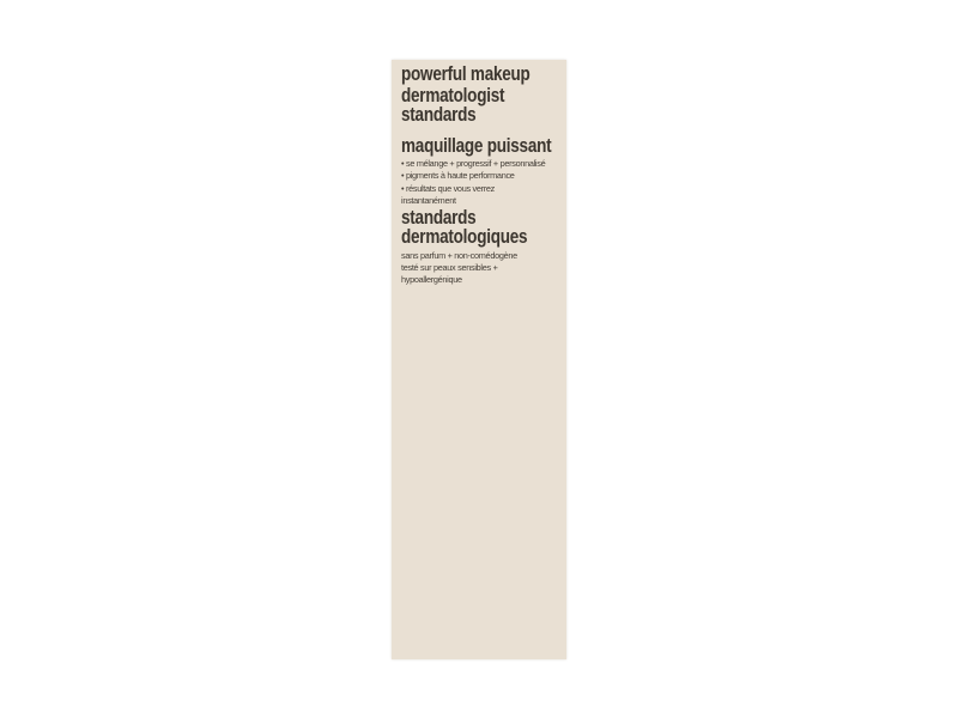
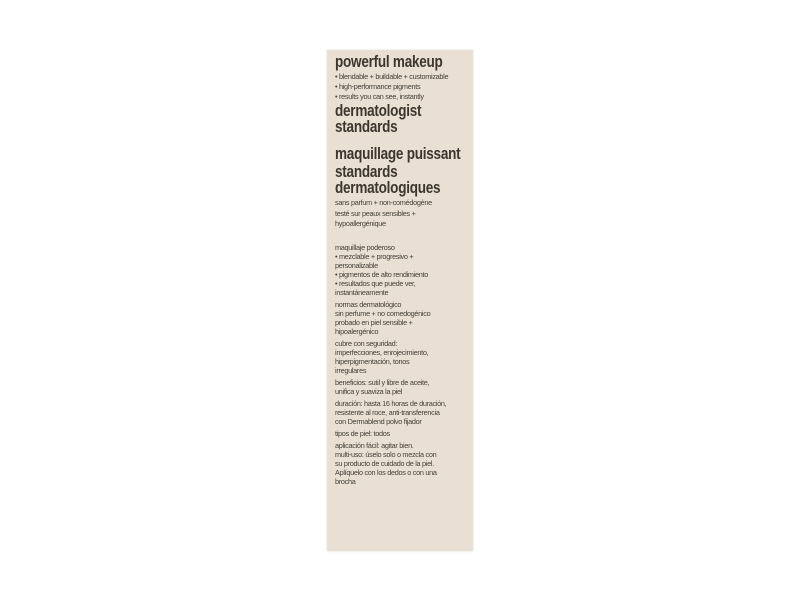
  powerful makeup
+ • blendable + buildable + customizable
+ • high-performance pigments
+ • results you can see, instantly
  dermatologist
  standards
  maquillage puissant
- • se mélange + progressif + personnalisé
- • pigments à haute performance
- • résultats que vous verrez
- instantanément
  standards
  dermatologiques
  sans parfum + non-comédogène
  testé sur peaux sensibles +
  hypoallergénique
+ maquillaje poderoso
+ • mezclable + progresivo +
+ personalizable
+ • pigmentos de alto rendimiento
+ • resultados que puede ver,
+ instantáneamente
+ normas dermatológico
+ sin perfume + no comedogénico
+ probado en piel sensible +
+ hipoalergénico
+ cubre con seguridad:
+ imperfecciones, enrojecimiento,
+ hiperpigmentación, tonos
+ irregulares
+ beneficios: sutil y libre de aceite,
+ unifica y suaviza la piel
+ duración: hasta 16 horas de duración,
+ resistente al roce, anti-transferencia
+ con Dermablend polvo fijador
+ tipos de piel: todos
+ aplicación fácil: agitar bien.
+ multi-uso: úselo solo o mezcla con
+ su producto de cuidado de la piel.
+ Aplíquelo con los dedos o con una
+ brocha
